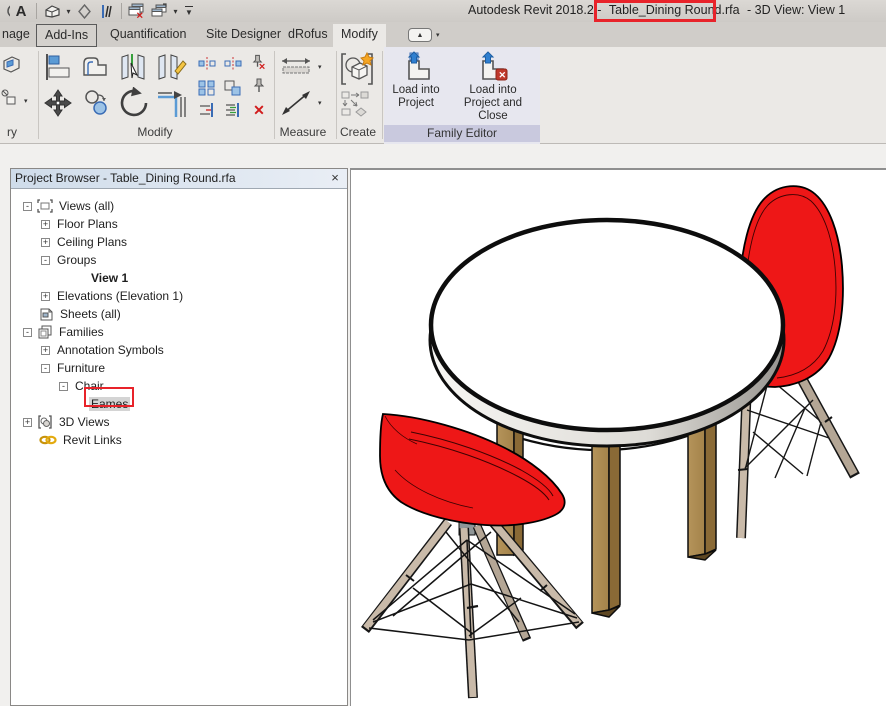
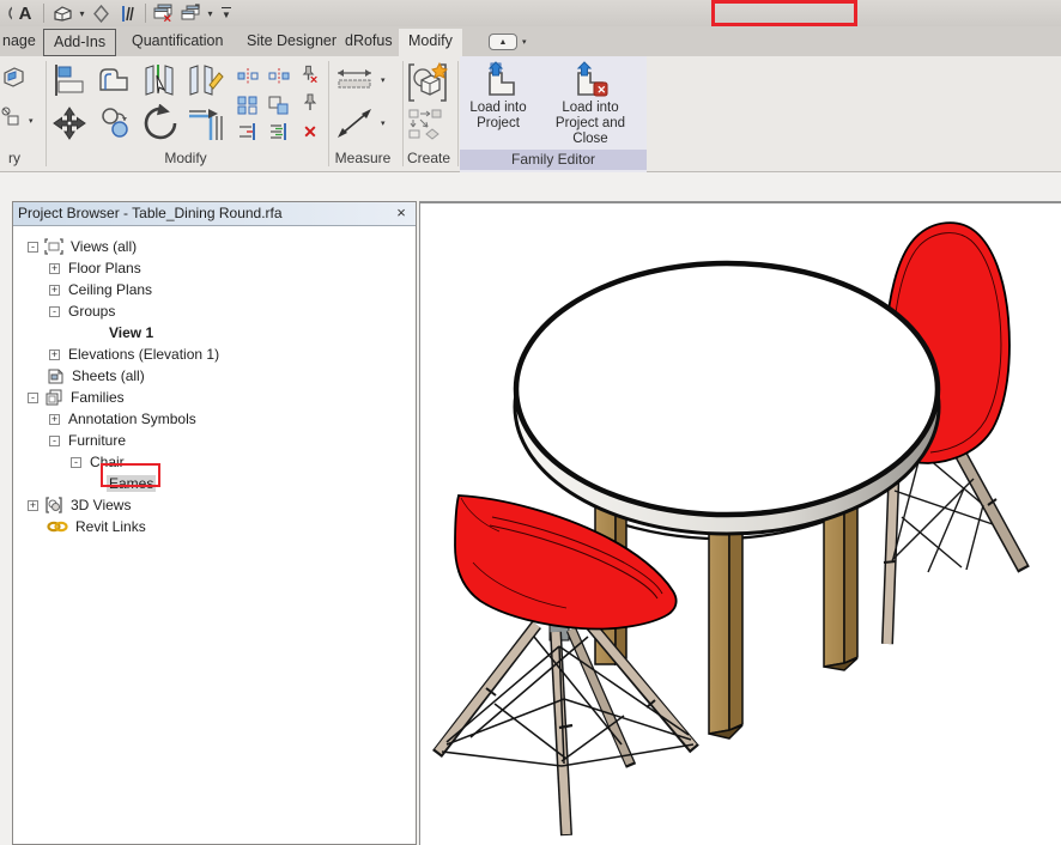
  A
  ▾
  ✕
  ▾
  ▼
- Autodesk Revit 2018.2 - Table_Dining Round.rfa - 3D View: View 1
  nage
  Add-Ins
  Quantification
  Site Designer
  dRofus
  Modify
  ry
  ✕
  ✕
  Modify
  Measure
  Create
  Load into
  Project
  ✕
  Load into
  Project and Close
  Family Editor
  Project Browser - Table_Dining Round.rfa
  ×
  -
  Views (all)
  +
  Floor Plans
  +
  Ceiling Plans
  -
  Groups
  View 1
  +
  Elevations (Elevation 1)
  Sheets (all)
  -
  Families
  +
  Annotation Symbols
  -
  Furniture
  -
  Chair
  Eames
  +
  3D Views
  Revit Links
